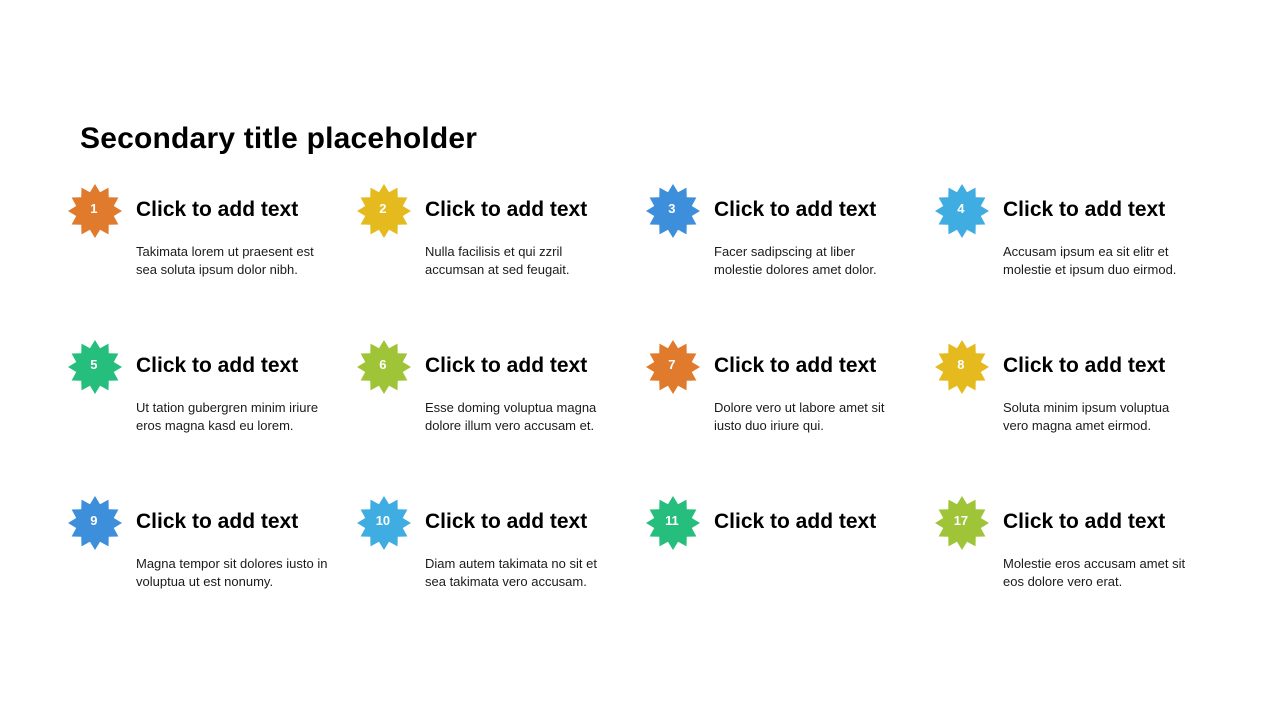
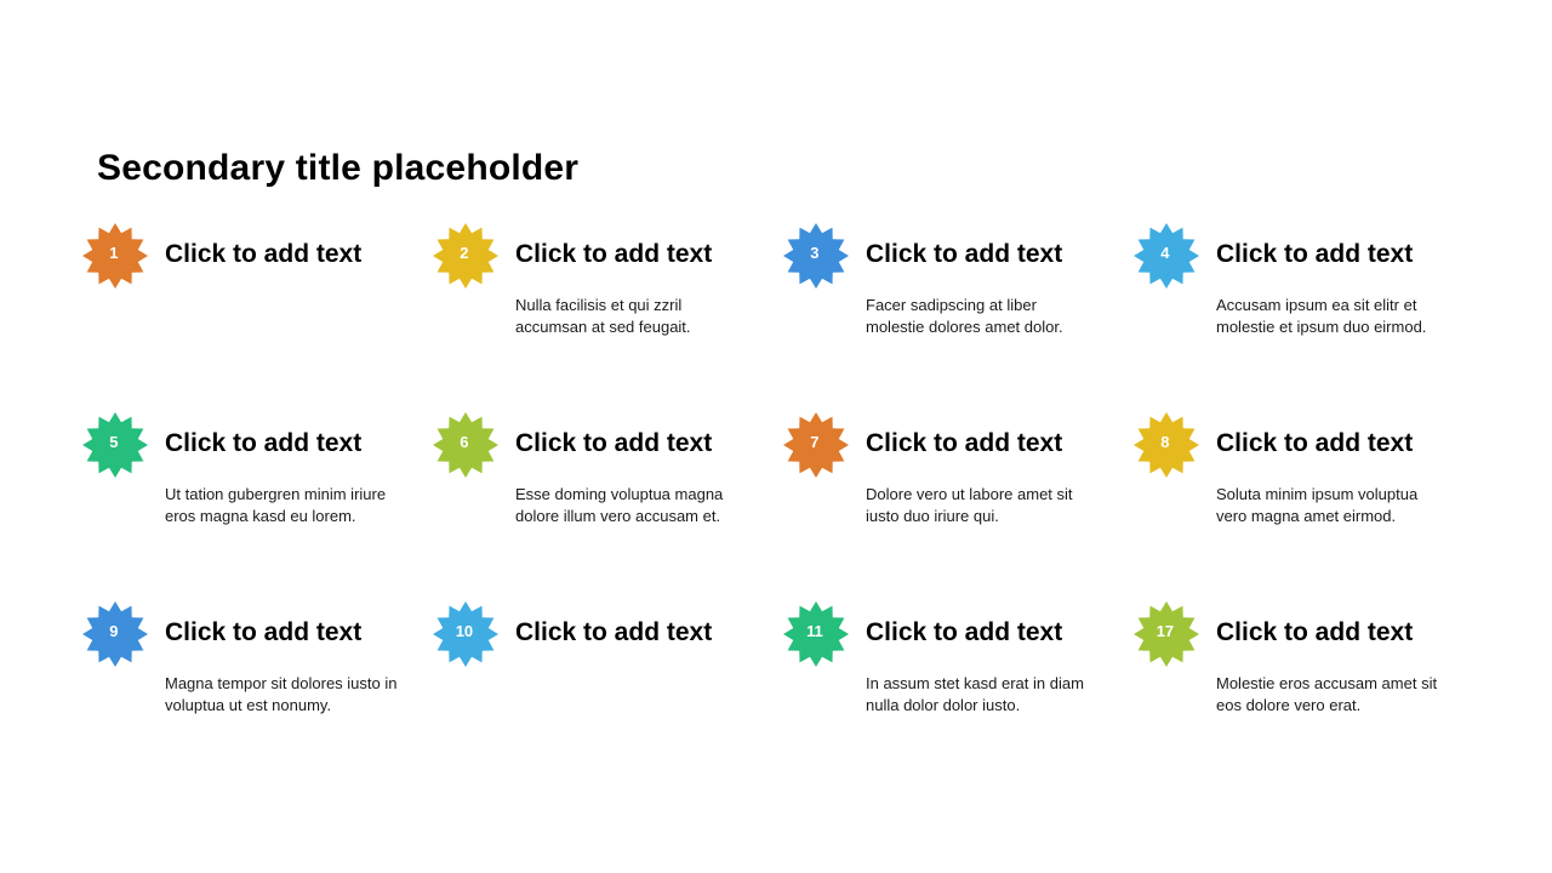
  Secondary title placeholder
  1
  Click to add text
- Takimata lorem ut praesent est
- sea soluta ipsum dolor nibh.
  2
  Click to add text
  Nulla facilisis et qui zzril
  accumsan at sed feugait.
  3
  Click to add text
  Facer sadipscing at liber
  molestie dolores amet dolor.
  4
  Click to add text
  Accusam ipsum ea sit elitr et
  molestie et ipsum duo eirmod.
  5
  Click to add text
  Ut tation gubergren minim iriure
  eros magna kasd eu lorem.
  6
  Click to add text
  Esse doming voluptua magna
  dolore illum vero accusam et.
  7
  Click to add text
  Dolore vero ut labore amet sit
  iusto duo iriure qui.
  8
  Click to add text
  Soluta minim ipsum voluptua
  vero magna amet eirmod.
  9
  Click to add text
  Magna tempor sit dolores iusto in
  voluptua ut est nonumy.
  10
  Click to add text
- Diam autem takimata no sit et
- sea takimata vero accusam.
  11
  Click to add text
+ In assum stet kasd erat in diam
+ nulla dolor dolor iusto.
  17
  Click to add text
  Molestie eros accusam amet sit
  eos dolore vero erat.
